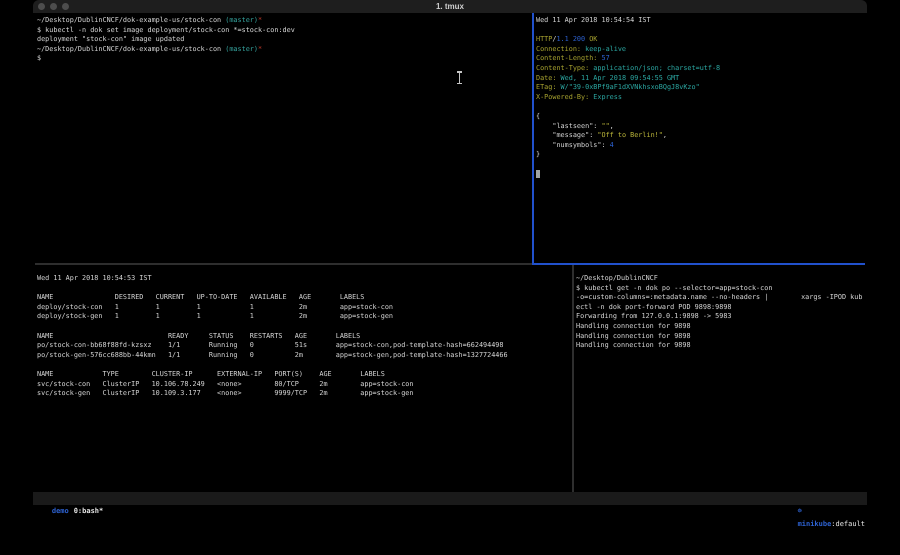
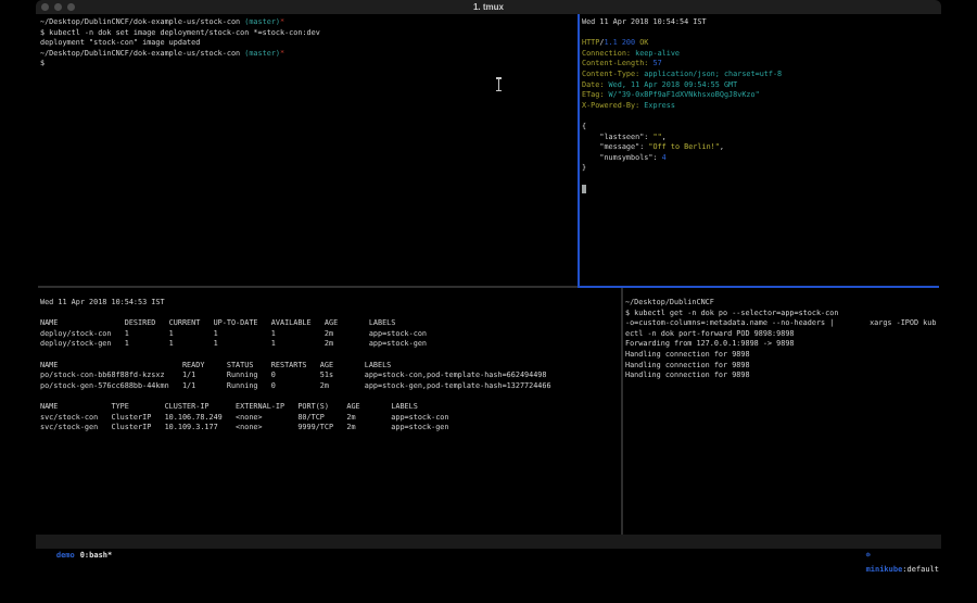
  1. tmux
  ~/Desktop/DublinCNCF/dok-example-us/stock-con (master)*
  $ kubectl -n dok set image deployment/stock-con *=stock-con:dev
  deployment "stock-con" image updated
  ~/Desktop/DublinCNCF/dok-example-us/stock-con (master)*
  $
  Wed 11 Apr 2018 10:54:54 IST
  HTTP/1.1 200 OK
  Connection: keep-alive
  Content-Length: 57
  Content-Type: application/json; charset=utf-8
  Date: Wed, 11 Apr 2018 09:54:55 GMT
  ETag: W/"39-0xBPf9aF1dXVNkhsxoBQgJ8vKzo"
  X-Powered-By: Express
  {
  "lastseen": "",
  "message": "Off to Berlin!",
  "numsymbols": 4
  }
  Wed 11 Apr 2018 10:54:53 IST
  NAME DESIRED CURRENT UP-TO-DATE AVAILABLE AGE LABELS
  deploy/stock-con 1 1 1 1 2m app=stock-con
  deploy/stock-gen 1 1 1 1 2m app=stock-gen
  NAME READY STATUS RESTARTS AGE LABELS
  po/stock-con-bb68f88fd-kzsxz 1/1 Running 0 51s app=stock-con,pod-template-hash=662494498
  po/stock-gen-576cc688bb-44kmn 1/1 Running 0 2m app=stock-gen,pod-template-hash=1327724466
  NAME TYPE CLUSTER-IP EXTERNAL-IP PORT(S) AGE LABELS
  svc/stock-con ClusterIP 10.106.78.249 <none> 80/TCP 2m app=stock-con
  svc/stock-gen ClusterIP 10.109.3.177 <none> 9999/TCP 2m app=stock-gen
  ~/Desktop/DublinCNCF
  $ kubectl get -n dok po --selector=app=stock-con
  -o=custom-columns=:metadata.name --no-headers | xargs -IPOD kub
  ectl -n dok port-forward POD 9898:9898
- Forwarding from 127.0.0.1:9898 -> 5983
+ Forwarding from 127.0.0.1:9898 -> 9898
  Handling connection for 9898
  Handling connection for 9898
  Handling connection for 9898
  demo 0:bash*
  ☸ minikube:default
